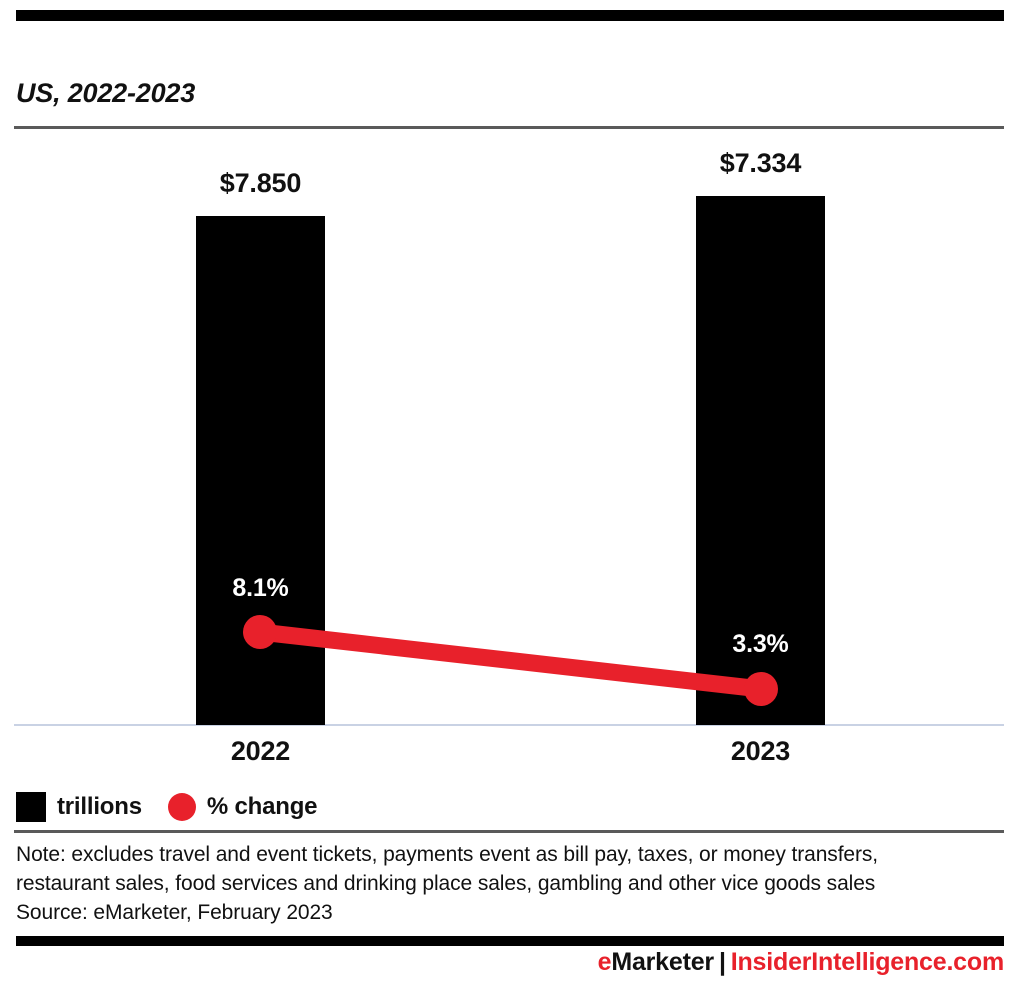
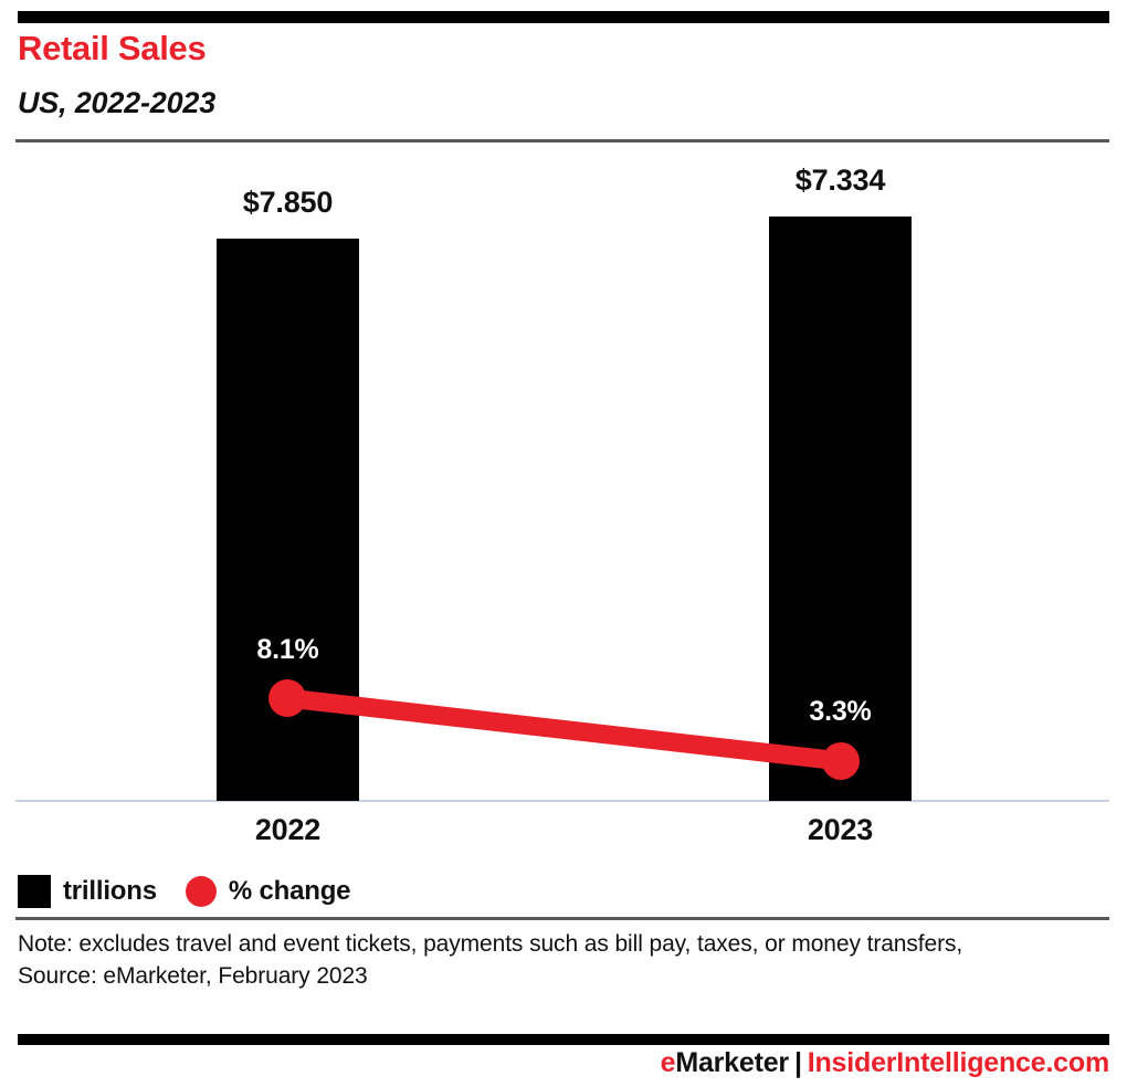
+ Retail Sales
  US, 2022-2023
  $7.850
  $7.334
  8.1%
  3.3%
  2022
  2023
  trillions
  % change
- Note: excludes travel and event tickets, payments event as bill pay, taxes, or money transfers,
+ Note: excludes travel and event tickets, payments such as bill pay, taxes, or money transfers,
- restaurant sales, food services and drinking place sales, gambling and other vice goods sales
  Source: eMarketer, February 2023
  eMarketer | InsiderIntelligence.com
